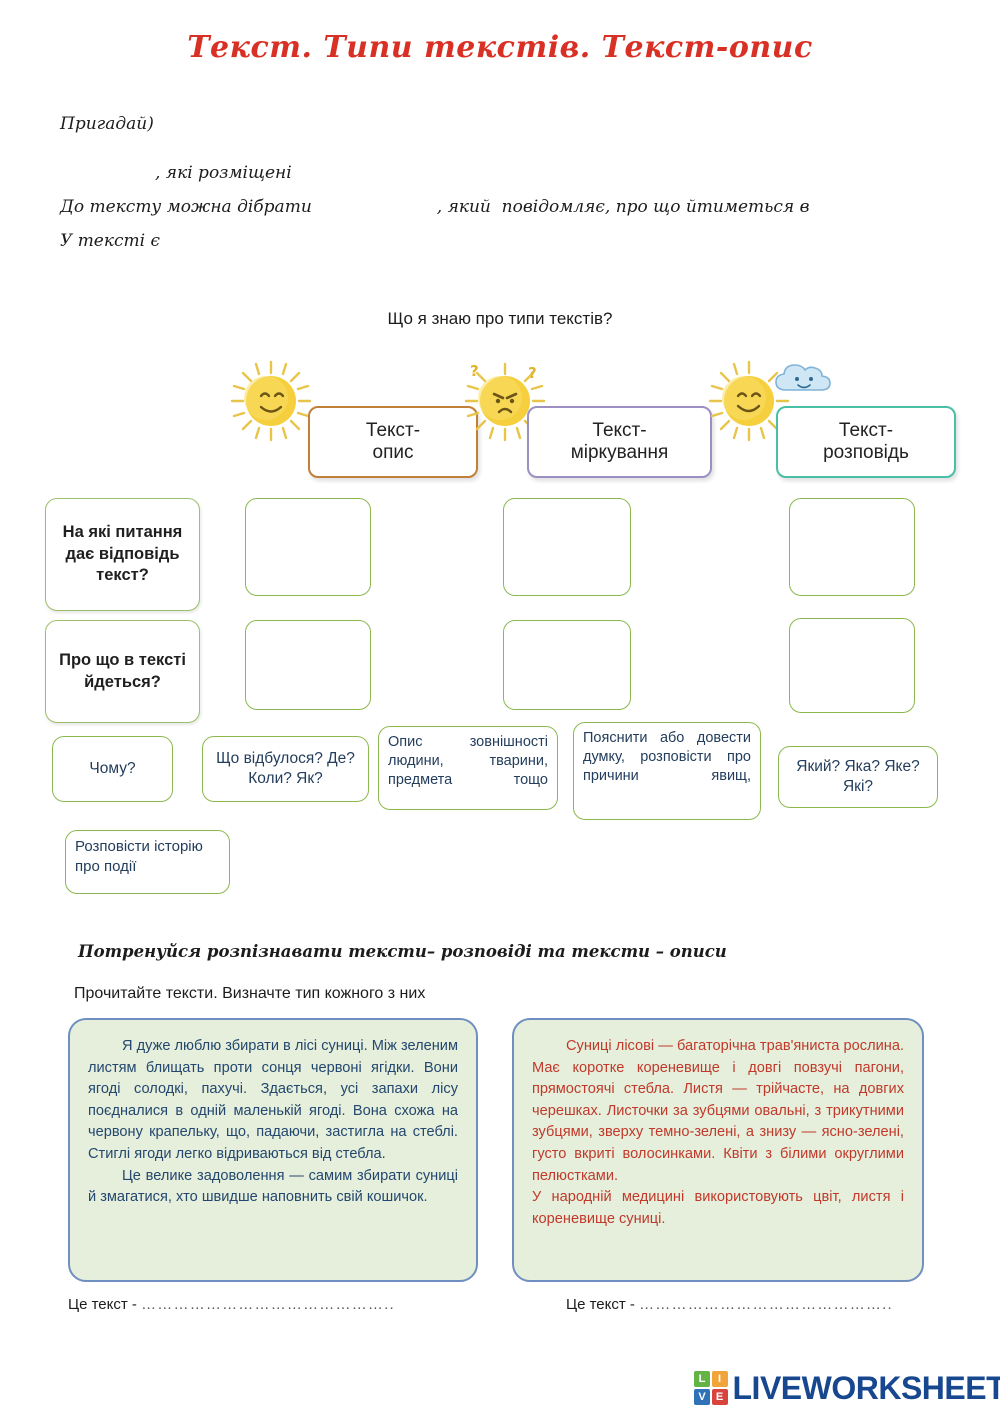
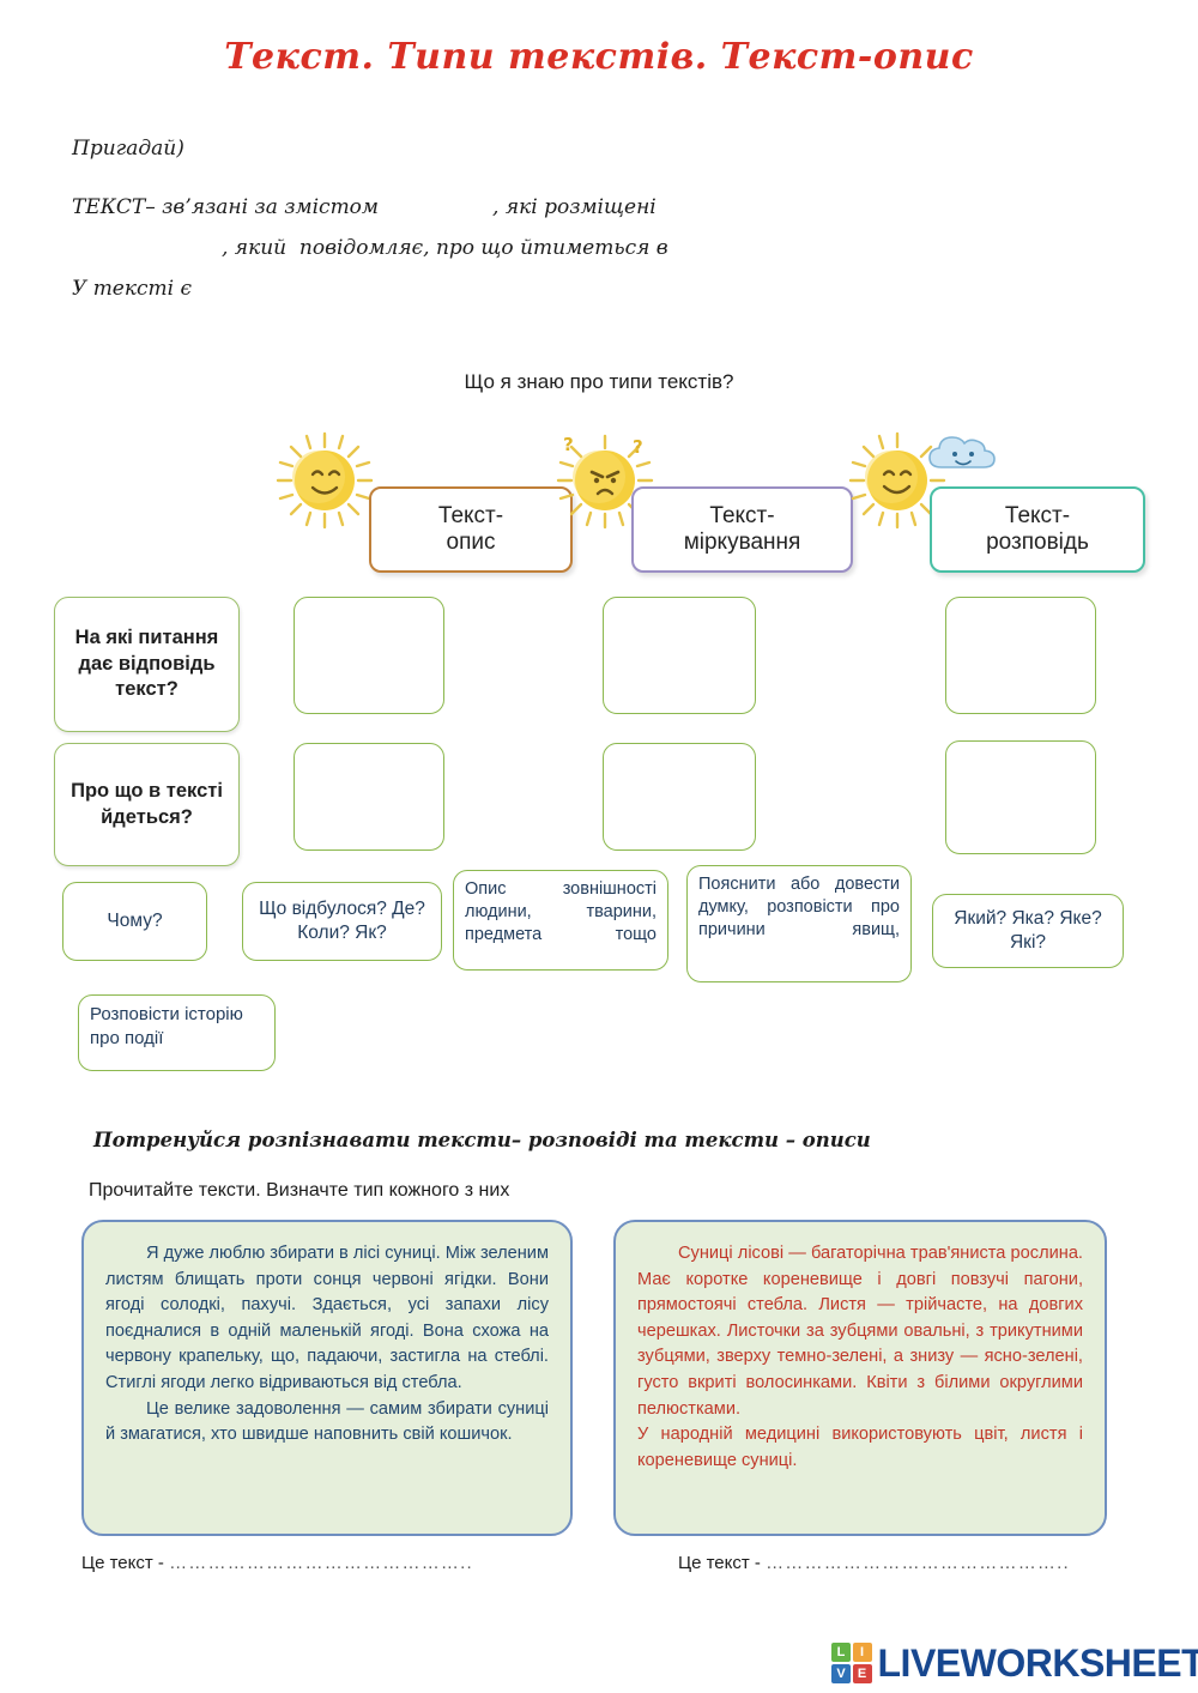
  Текст. Типи текстів. Текст-опис
  Пригадай)
+ ТЕКСТ– зв’язані за змістом
  , які розміщені
- До тексту можна дібрати
  , який повідомляє, про що йтиметься в
  У тексті є
  Що я знаю про типи текстів?
  Текст-
  опис
  ?
  ?
  Текст-
  міркування
  Текст-
  розповідь
  На які питання дає відповідь текст?
  Про що в тексті йдеться?
  Чому?
  Що відбулося? Де? Коли? Як?
  Опис зовнішності людини, тварини, предмета тощо
  Пояснити або довести думку, розповісти про причини явищ,
  Який? Яка? Яке? Які?
  Розповісти історію про події
  Потренуйся розпізнавати тексти– розповіді та тексти – описи
  Прочитайте тексти. Визначте тип кожного з них
  Я дуже люблю збирати в лісі суниці. Між зеленим листям блищать проти сонця червоні ягідки. Вони ягоді солодкі, пахучі. Здається, усі запахи лісу поєдналися в одній маленькій ягоді. Вона схожа на червону крапельку, що, падаючи, застигла на стеблі. Стиглі ягоди легко відриваються від стебла.
  Це велике задоволення — самим збирати суниці й змагатися, хто швидше наповнить свій кошичок.
  Суниці лісові — багаторічна трав'яниста рослина. Має коротке кореневище і довгі повзучі пагони, прямостоячі стебла. Листя — трійчасте, на довгих черешках. Листочки за зубцями овальні, з трикутними зубцями, зверху темно-зелені, а знизу — ясно-зелені, густо вкриті волосинками. Квіти з білими округлими пелюстками.
  У народній медицині використовують цвіт, листя і кореневище суниці.
  Це текст - ………………………………………..
  Це текст - ………………………………………..
  L
  I
  V
  E
  LIVEWORKSHEET
